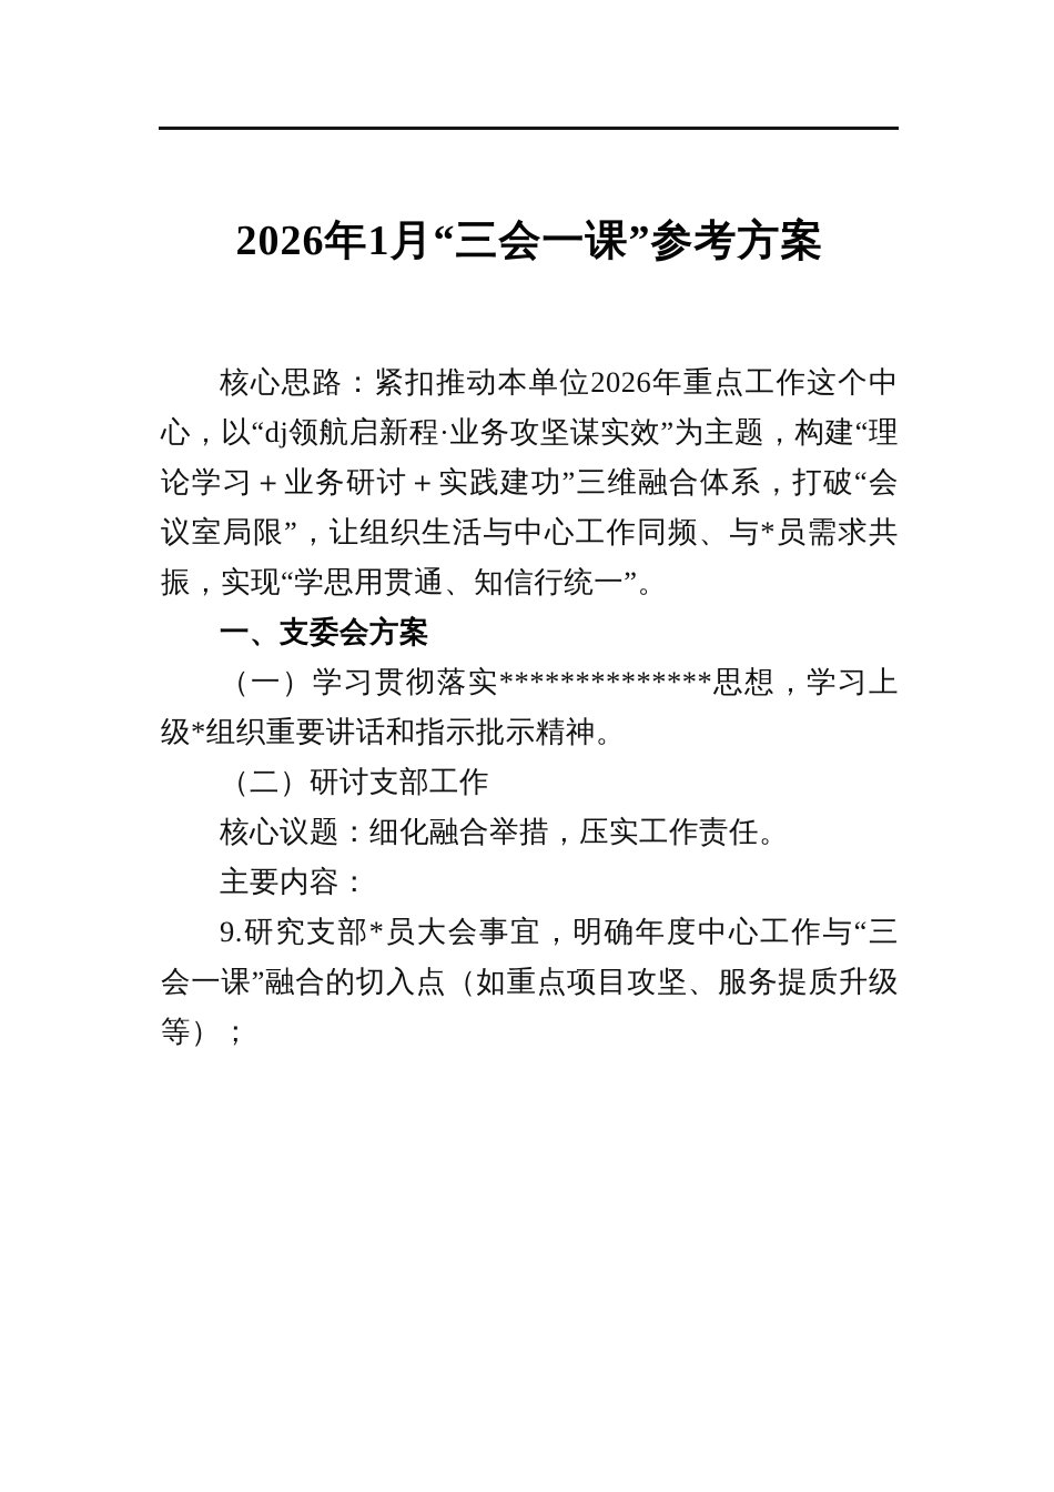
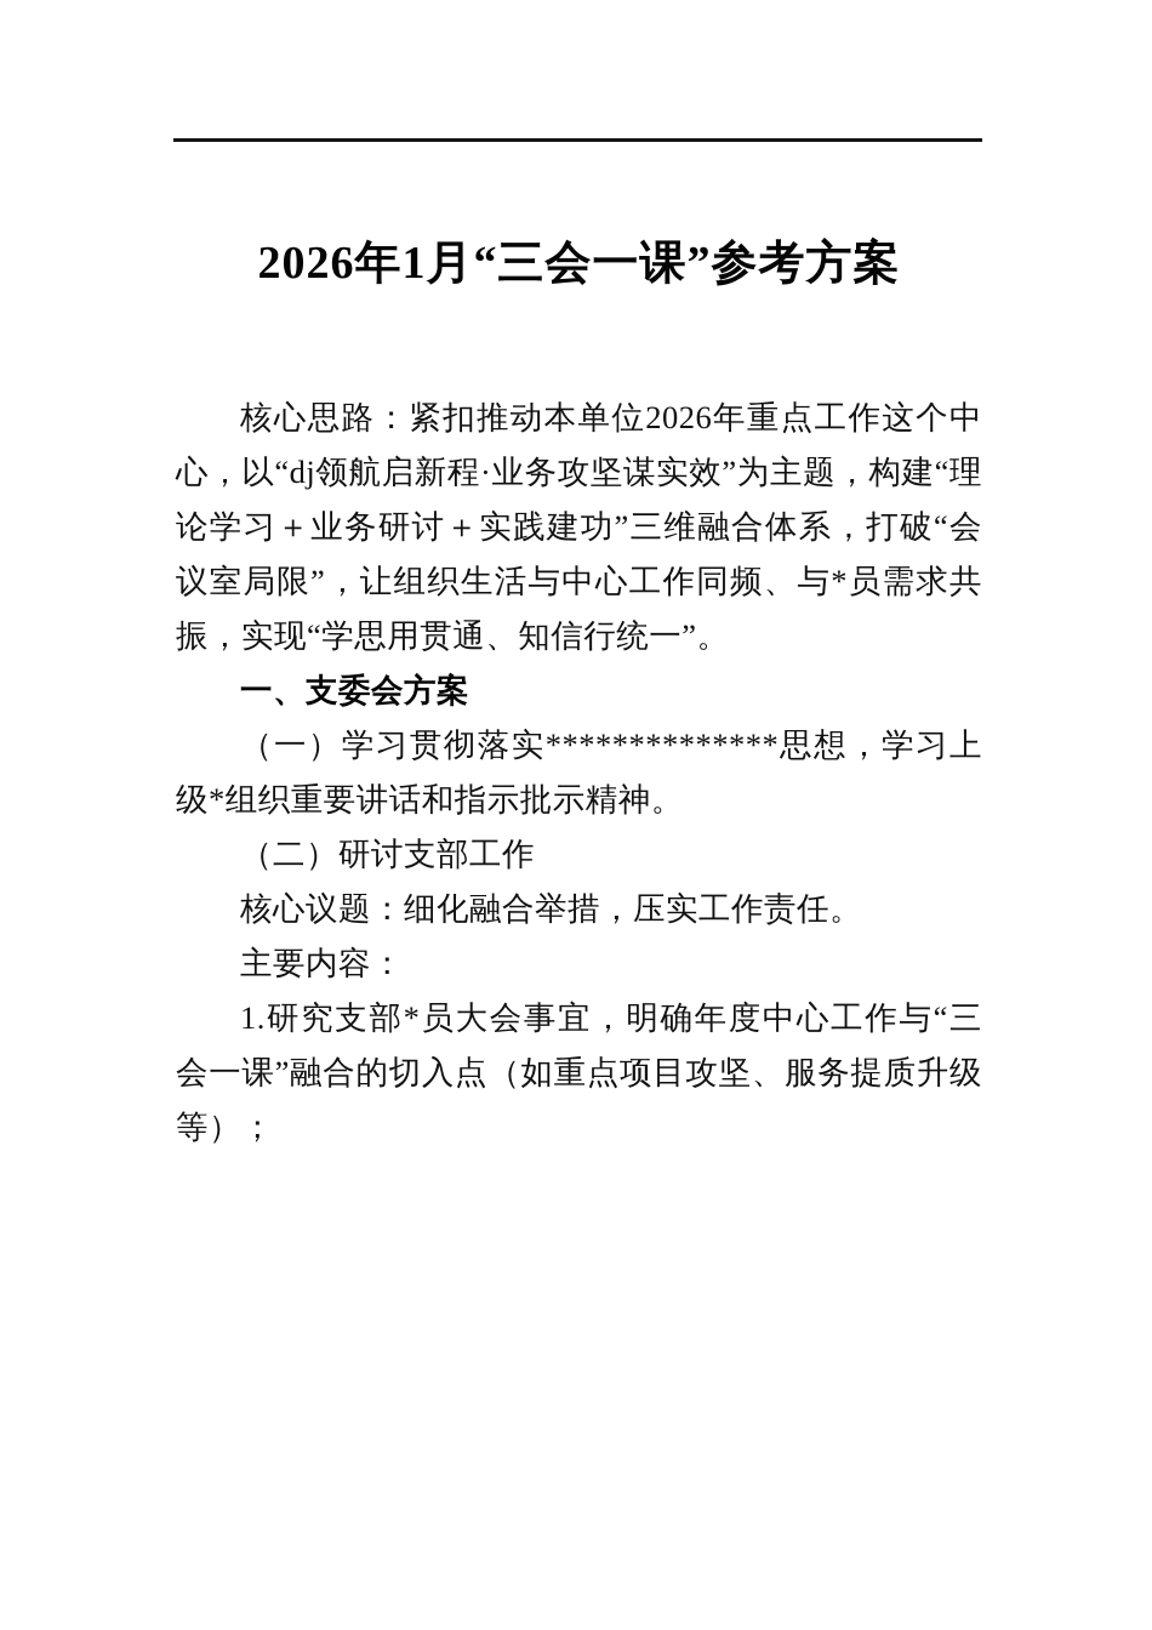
  2026年1月“三会一课”参考方案
  核心思路：紧扣推动本单位2026年重点工作这个中心，以“dj领航启新程·业务攻坚谋实效”为主题，构建“理论学习＋业务研讨＋实践建功”三维融合体系，打破“会议室局限”，让组织生活与中心工作同频、与*员需求共振，实现“学思用贯通、知信行统一”。
  一、支委会方案
  （一）学习贯彻落实**************思想，学习上级*组织重要讲话和指示批示精神。
  （二）研讨支部工作
  核心议题：细化融合举措，压实工作责任。
  主要内容：
- 9.研究支部*员大会事宜，明确年度中心工作与“三会一课”融合的切入点（如重点项目攻坚、服务提质升级等）；
+ 1.研究支部*员大会事宜，明确年度中心工作与“三会一课”融合的切入点（如重点项目攻坚、服务提质升级等）；
